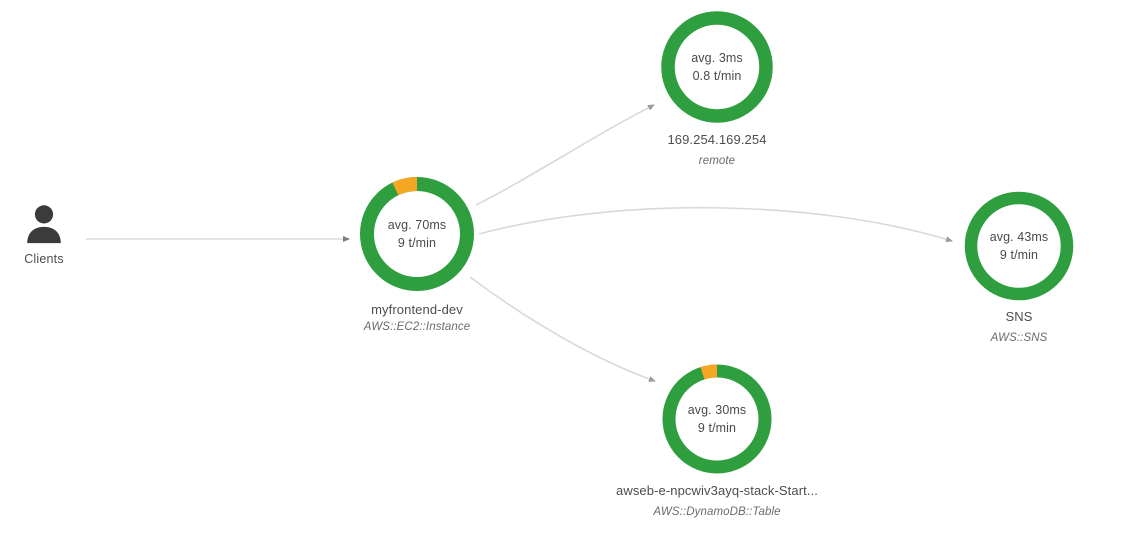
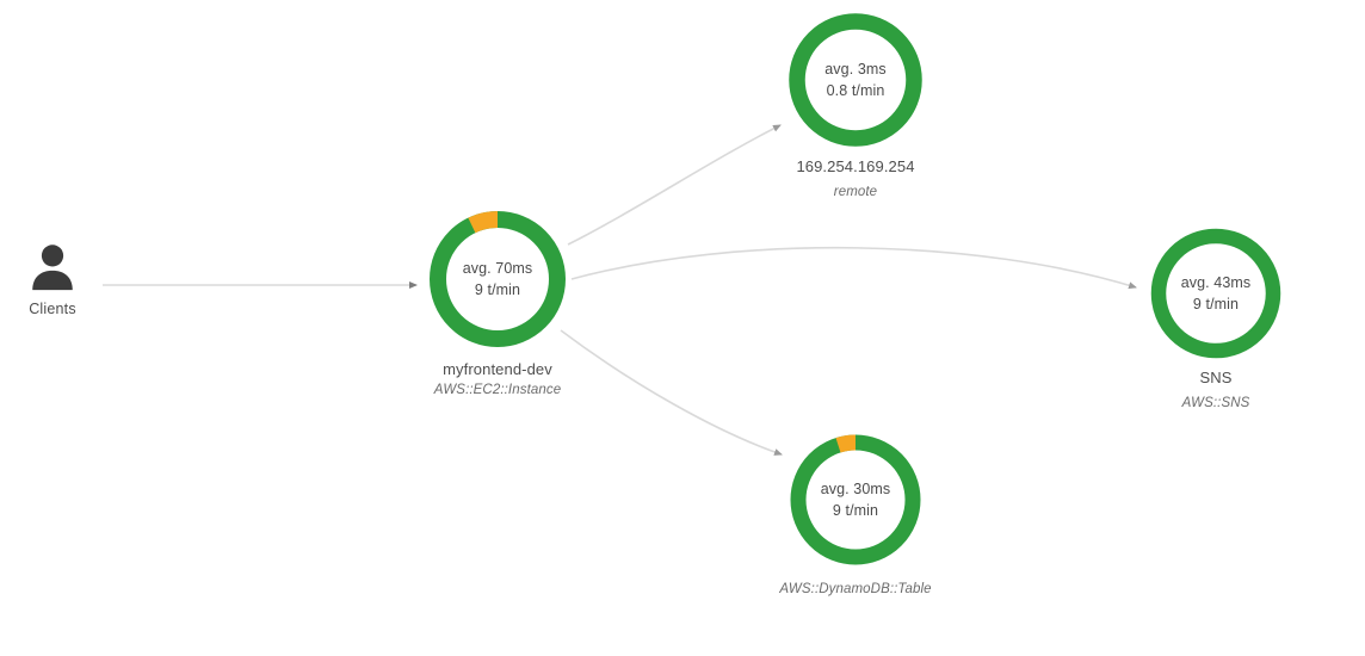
  Clients
  avg. 70ms
  9 t/min
  myfrontend-dev
  AWS::EC2::Instance
  avg. 3ms
  0.8 t/min
  169.254.169.254
  remote
  avg. 43ms
  9 t/min
  SNS
  AWS::SNS
  avg. 30ms
  9 t/min
- awseb-e-npcwiv3ayq-stack-Start...
  AWS::DynamoDB::Table
